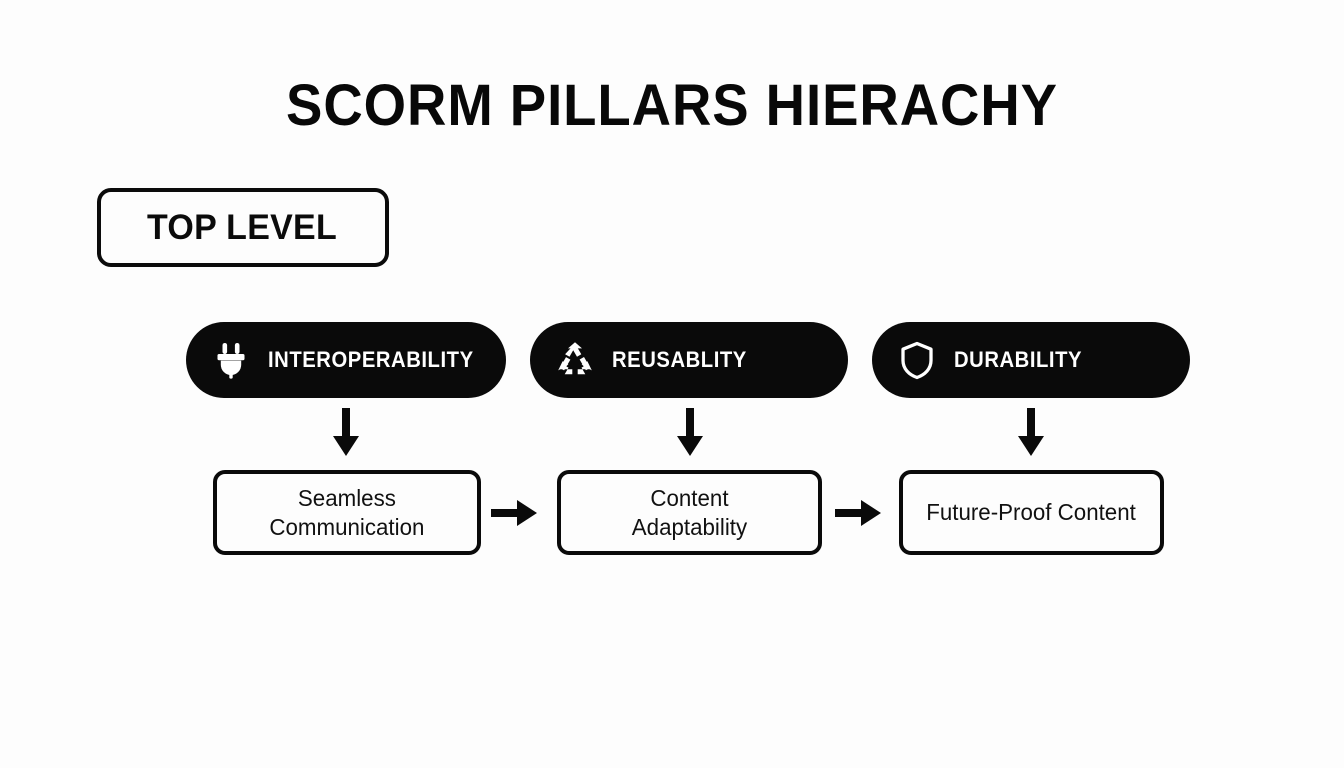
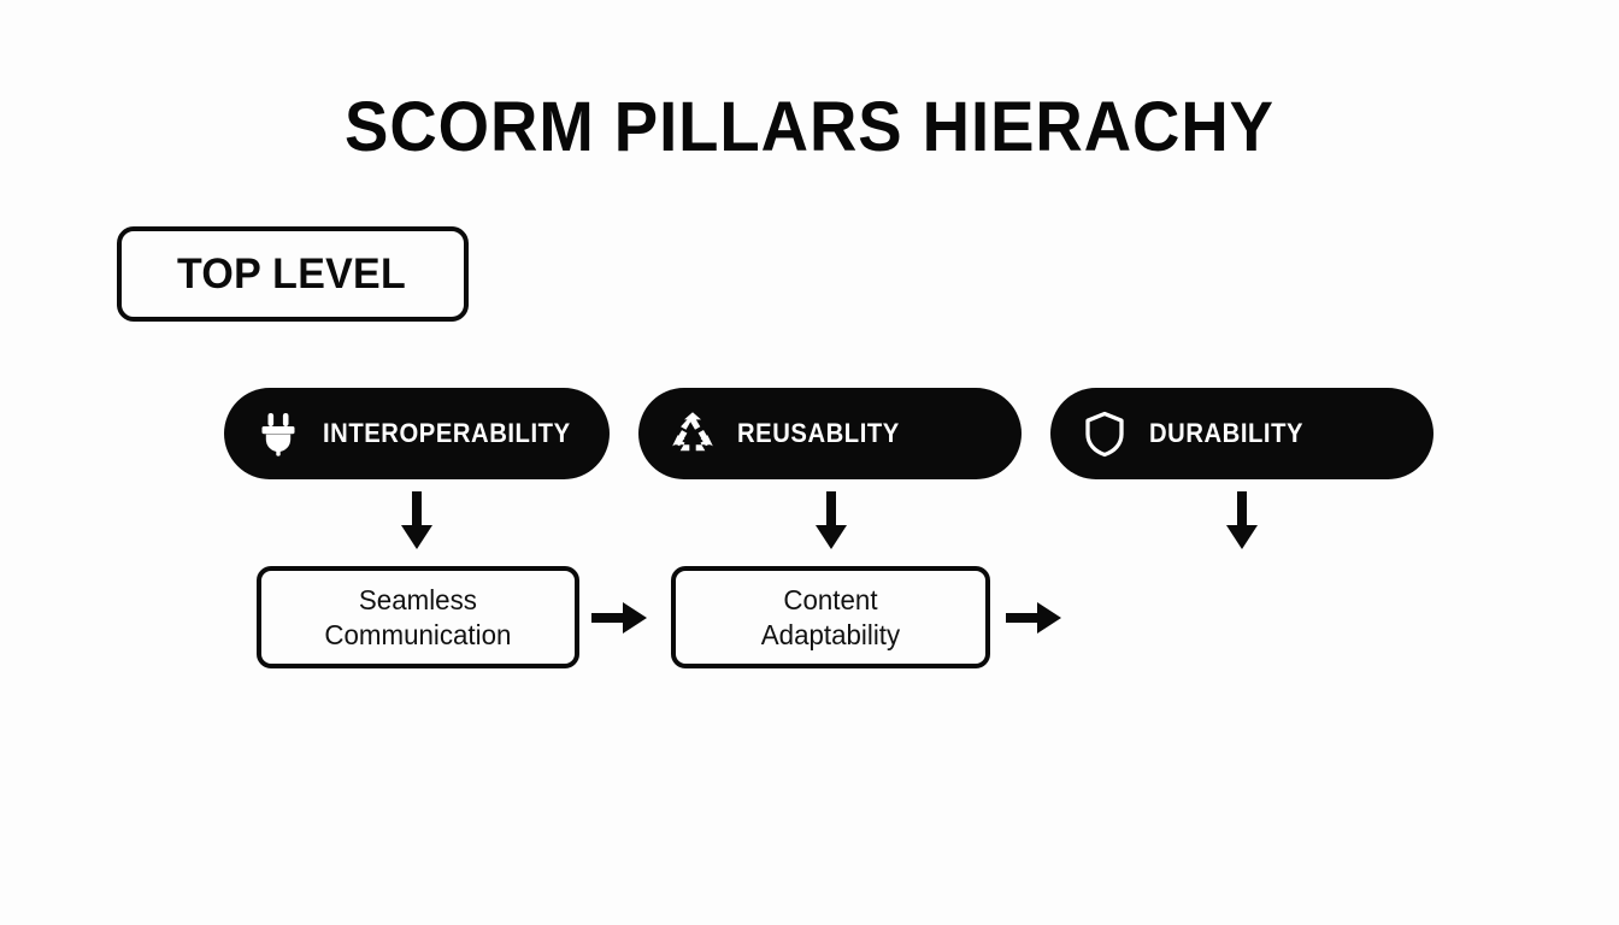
  SCORM PILLARS HIERACHY
  TOP LEVEL
  INTEROPERABILITY
  REUSABLITY
  DURABILITY
  Seamless
  Communication
  Content
  Adaptability
- Future-Proof Content
